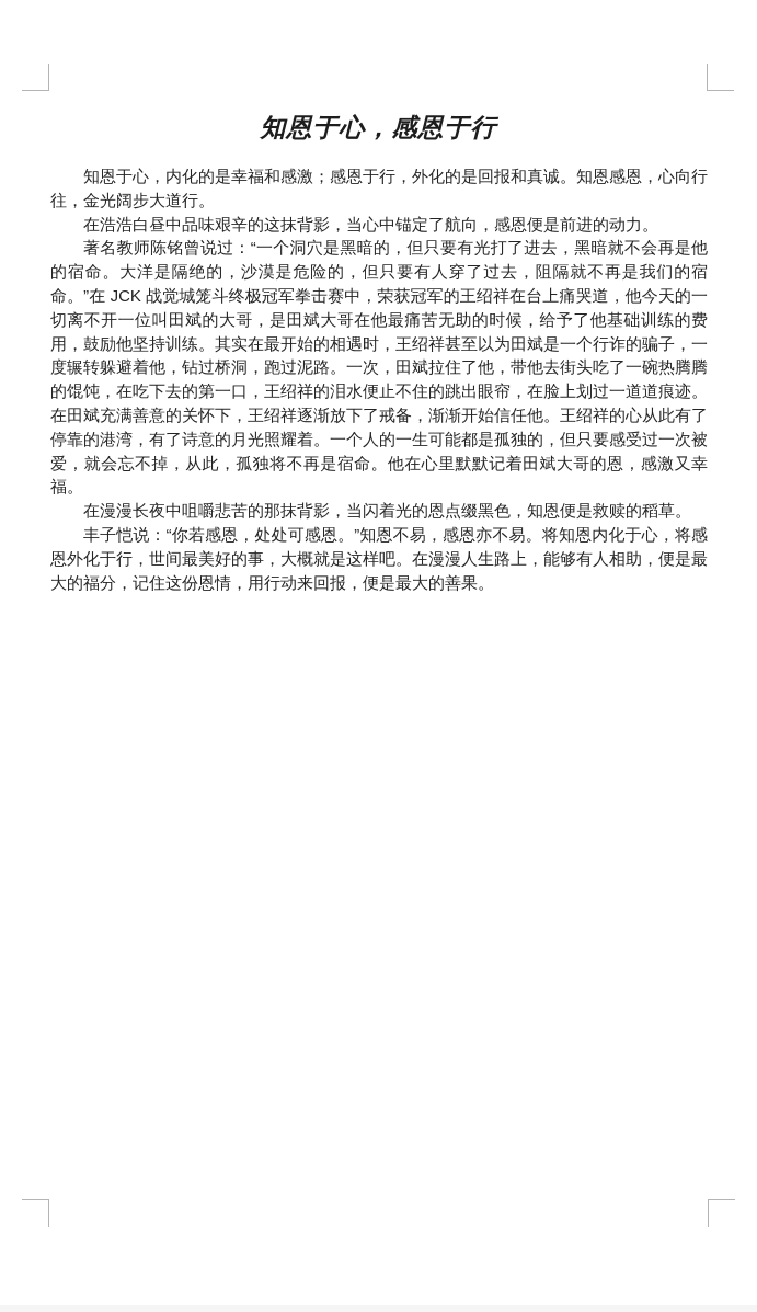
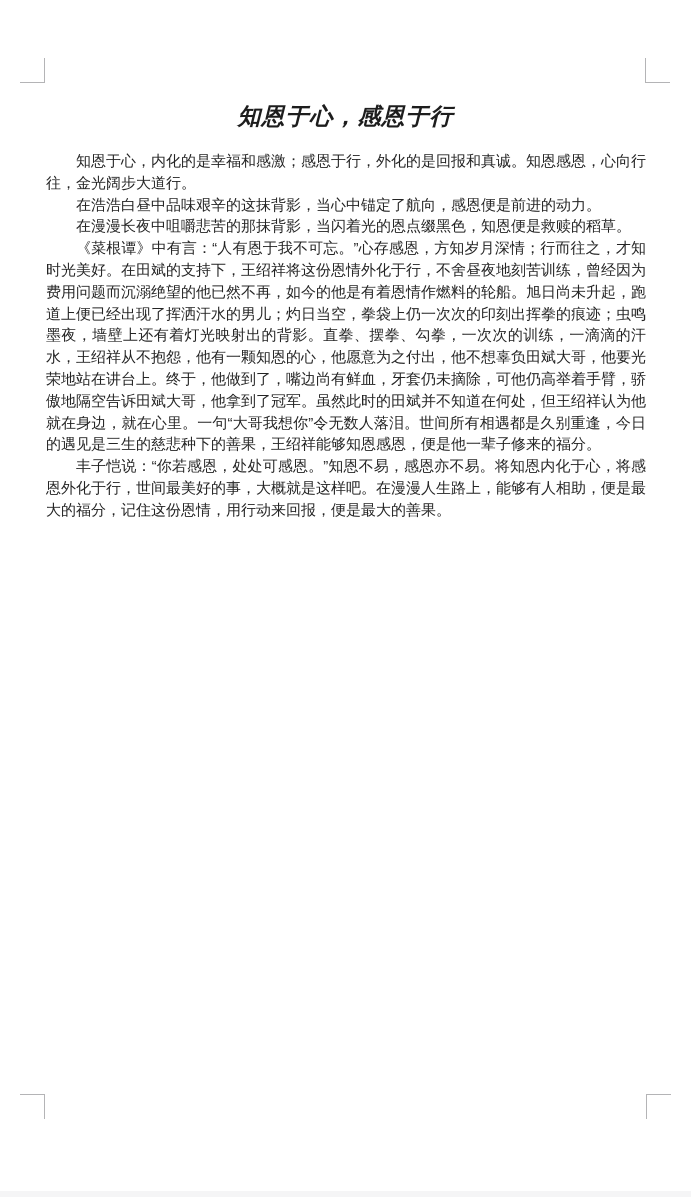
  知恩于心，感恩于行
  知恩于心，内化的是幸福和感激；感恩于行，外化的是回报和真诚。知恩感恩，心向行往，金光阔步大道行。
  在浩浩白昼中品味艰辛的这抹背影，当心中锚定了航向，感恩便是前进的动力。
- 著名教师陈铭曾说过：“一个洞穴是黑暗的，但只要有光打了进去，黑暗就不会再是他的宿命。大洋是隔绝的，沙漠是危险的，但只要有人穿了过去，阻隔就不再是我们的宿命。”在 JCK 战觉城笼斗终极冠军拳击赛中，荣获冠军的王绍祥在台上痛哭道，他今天的一切离不开一位叫田斌的大哥，是田斌大哥在他最痛苦无助的时候，给予了他基础训练的费用，鼓励他坚持训练。其实在最开始的相遇时，王绍祥甚至以为田斌是一个行诈的骗子，一度辗转躲避着他，钻过桥洞，跑过泥路。一次，田斌拉住了他，带他去街头吃了一碗热腾腾的馄饨，在吃下去的第一口，王绍祥的泪水便止不住的跳出眼帘，在脸上划过一道道痕迹。在田斌充满善意的关怀下，王绍祥逐渐放下了戒备，渐渐开始信任他。王绍祥的心从此有了停靠的港湾，有了诗意的月光照耀着。一个人的一生可能都是孤独的，但只要感受过一次被爱，就会忘不掉，从此，孤独将不再是宿命。他在心里默默记着田斌大哥的恩，感激又幸福。
  在漫漫长夜中咀嚼悲苦的那抹背影，当闪着光的恩点缀黑色，知恩便是救赎的稻草。
+ 《菜根谭》中有言：“人有恩于我不可忘。”心存感恩，方知岁月深情；行而往之，才知时光美好。在田斌的支持下，王绍祥将这份恩情外化于行，不舍昼夜地刻苦训练，曾经因为费用问题而沉溺绝望的他已然不再，如今的他是有着恩情作燃料的轮船。旭日尚未升起，跑道上便已经出现了挥洒汗水的男儿；灼日当空，拳袋上仍一次次的印刻出挥拳的痕迹；虫鸣墨夜，墙壁上还有着灯光映射出的背影。直拳、摆拳、勾拳，一次次的训练，一滴滴的汗水，王绍祥从不抱怨，他有一颗知恩的心，他愿意为之付出，他不想辜负田斌大哥，他要光荣地站在讲台上。终于，他做到了，嘴边尚有鲜血，牙套仍未摘除，可他仍高举着手臂，骄傲地隔空告诉田斌大哥，他拿到了冠军。虽然此时的田斌并不知道在何处，但王绍祥认为他就在身边，就在心里。一句“大哥我想你”令无数人落泪。世间所有相遇都是久别重逢，今日的遇见是三生的慈悲种下的善果，王绍祥能够知恩感恩，便是他一辈子修来的福分。
  丰子恺说：“你若感恩，处处可感恩。”知恩不易，感恩亦不易。将知恩内化于心，将感恩外化于行，世间最美好的事，大概就是这样吧。在漫漫人生路上，能够有人相助，便是最大的福分，记住这份恩情，用行动来回报，便是最大的善果。
